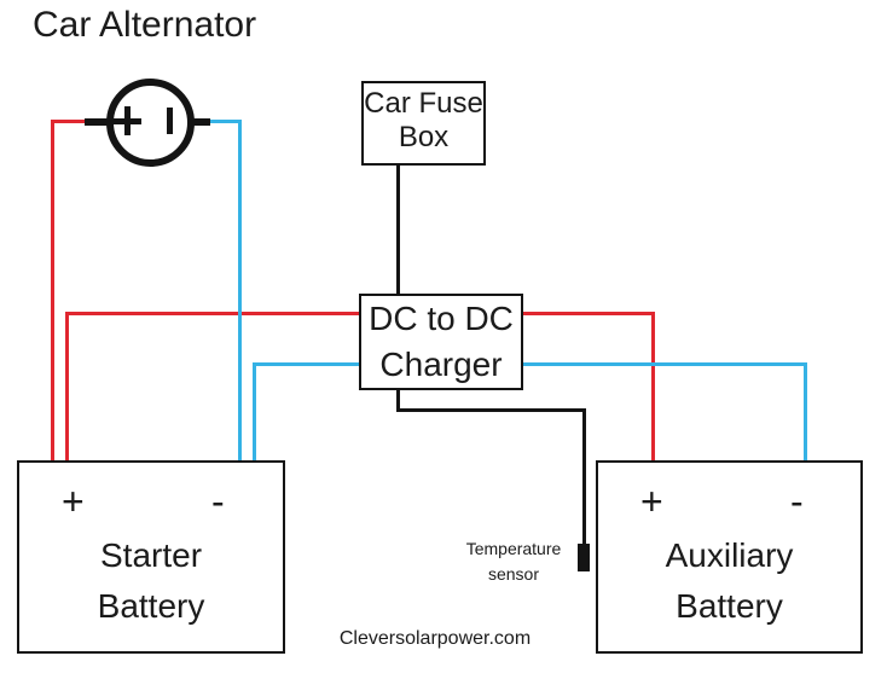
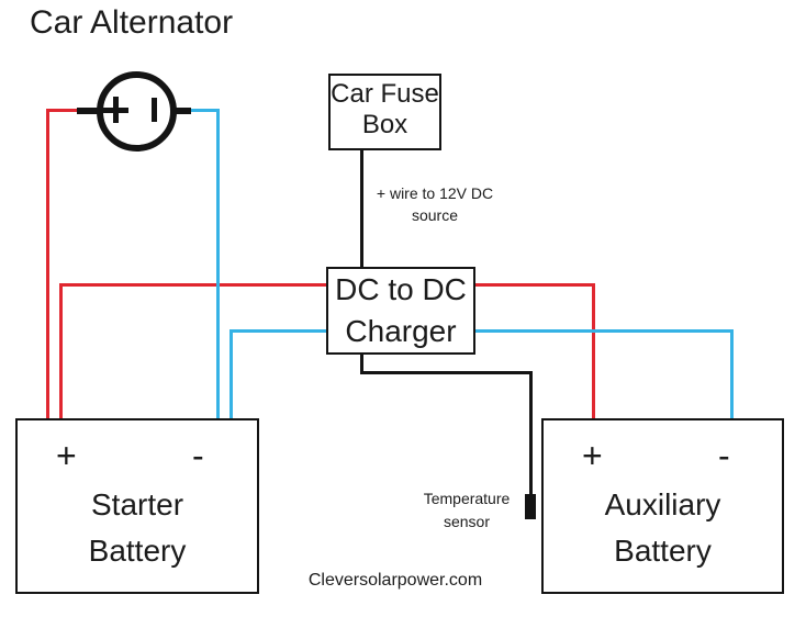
  Car Alternator
  Car Fuse
  Box
+ + wire to 12V DC
+ source
  DC to DC
  Charger
  Temperature
  sensor
  +
  -
  Starter
  Battery
  +
  -
  Auxiliary
  Battery
  Cleversolarpower.com
